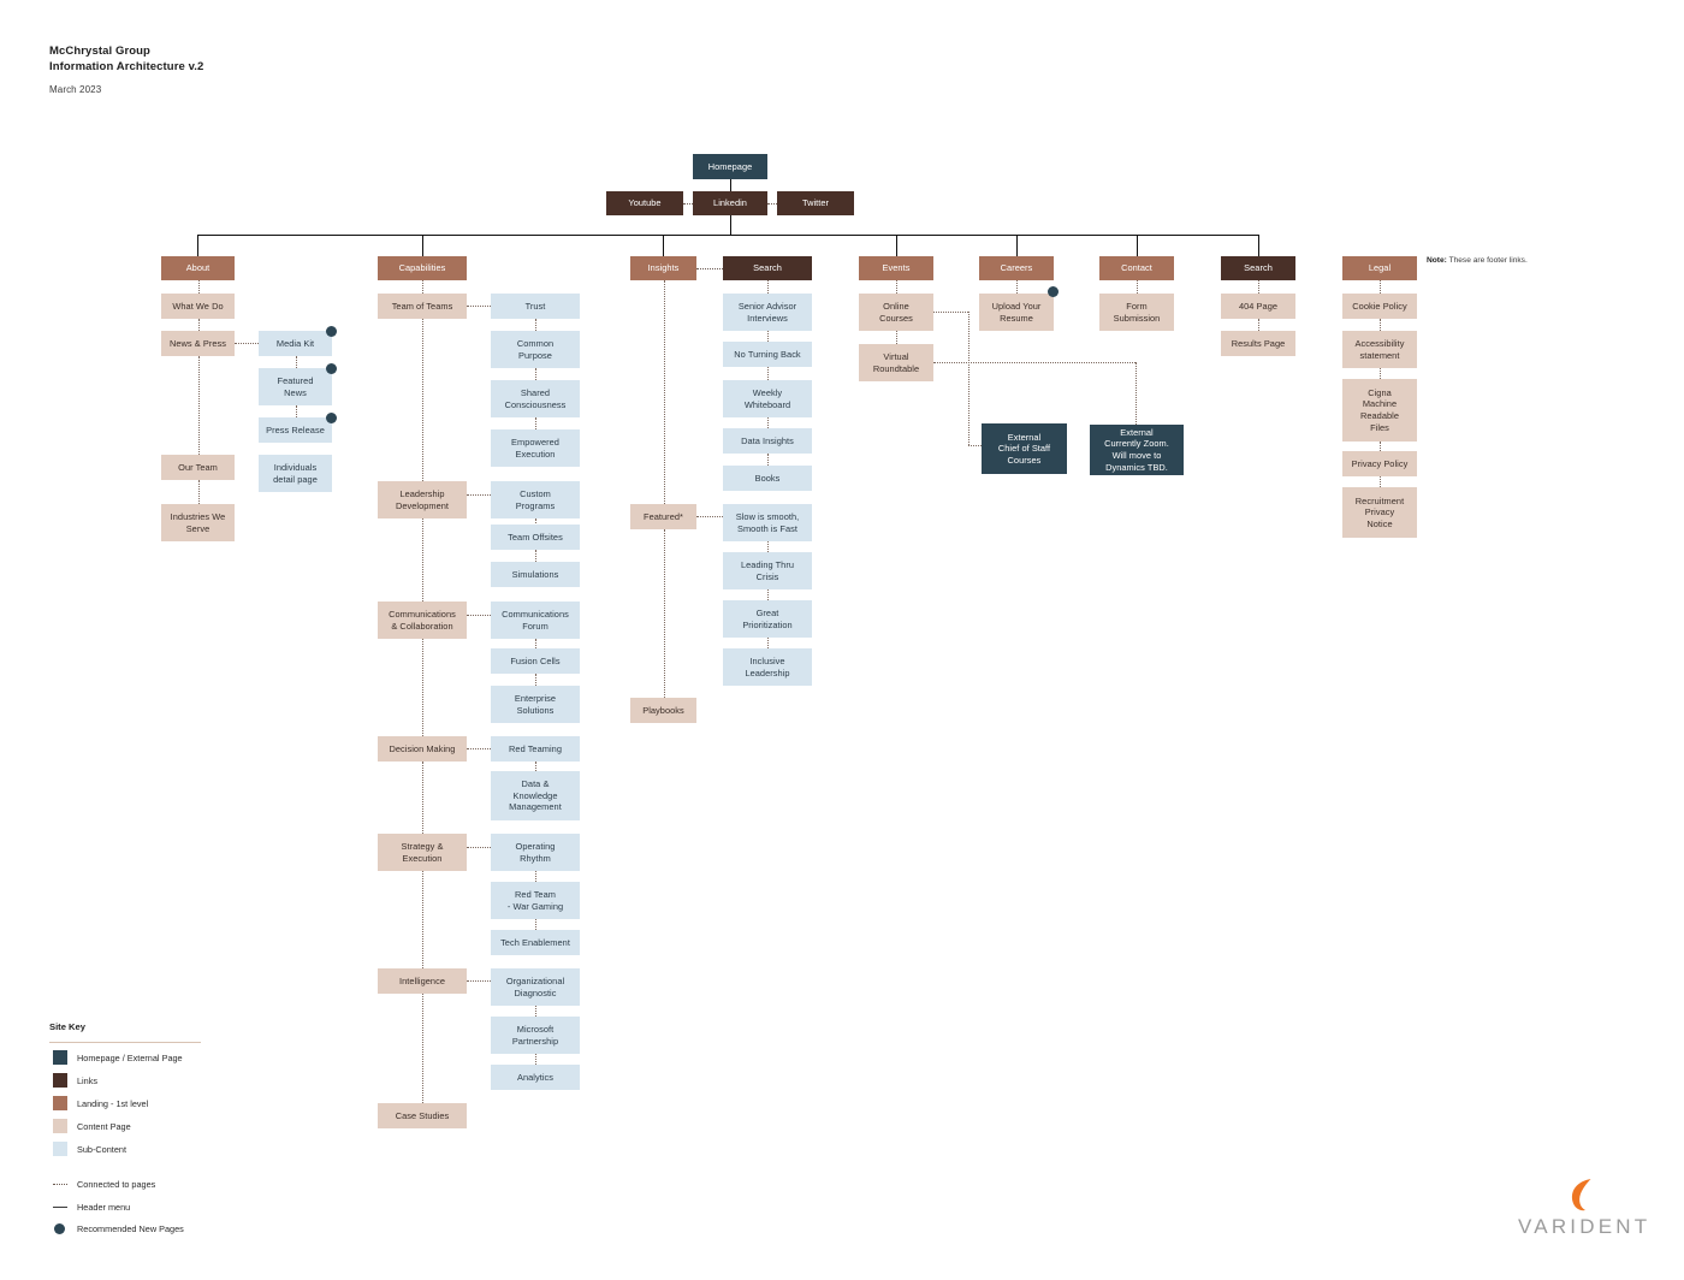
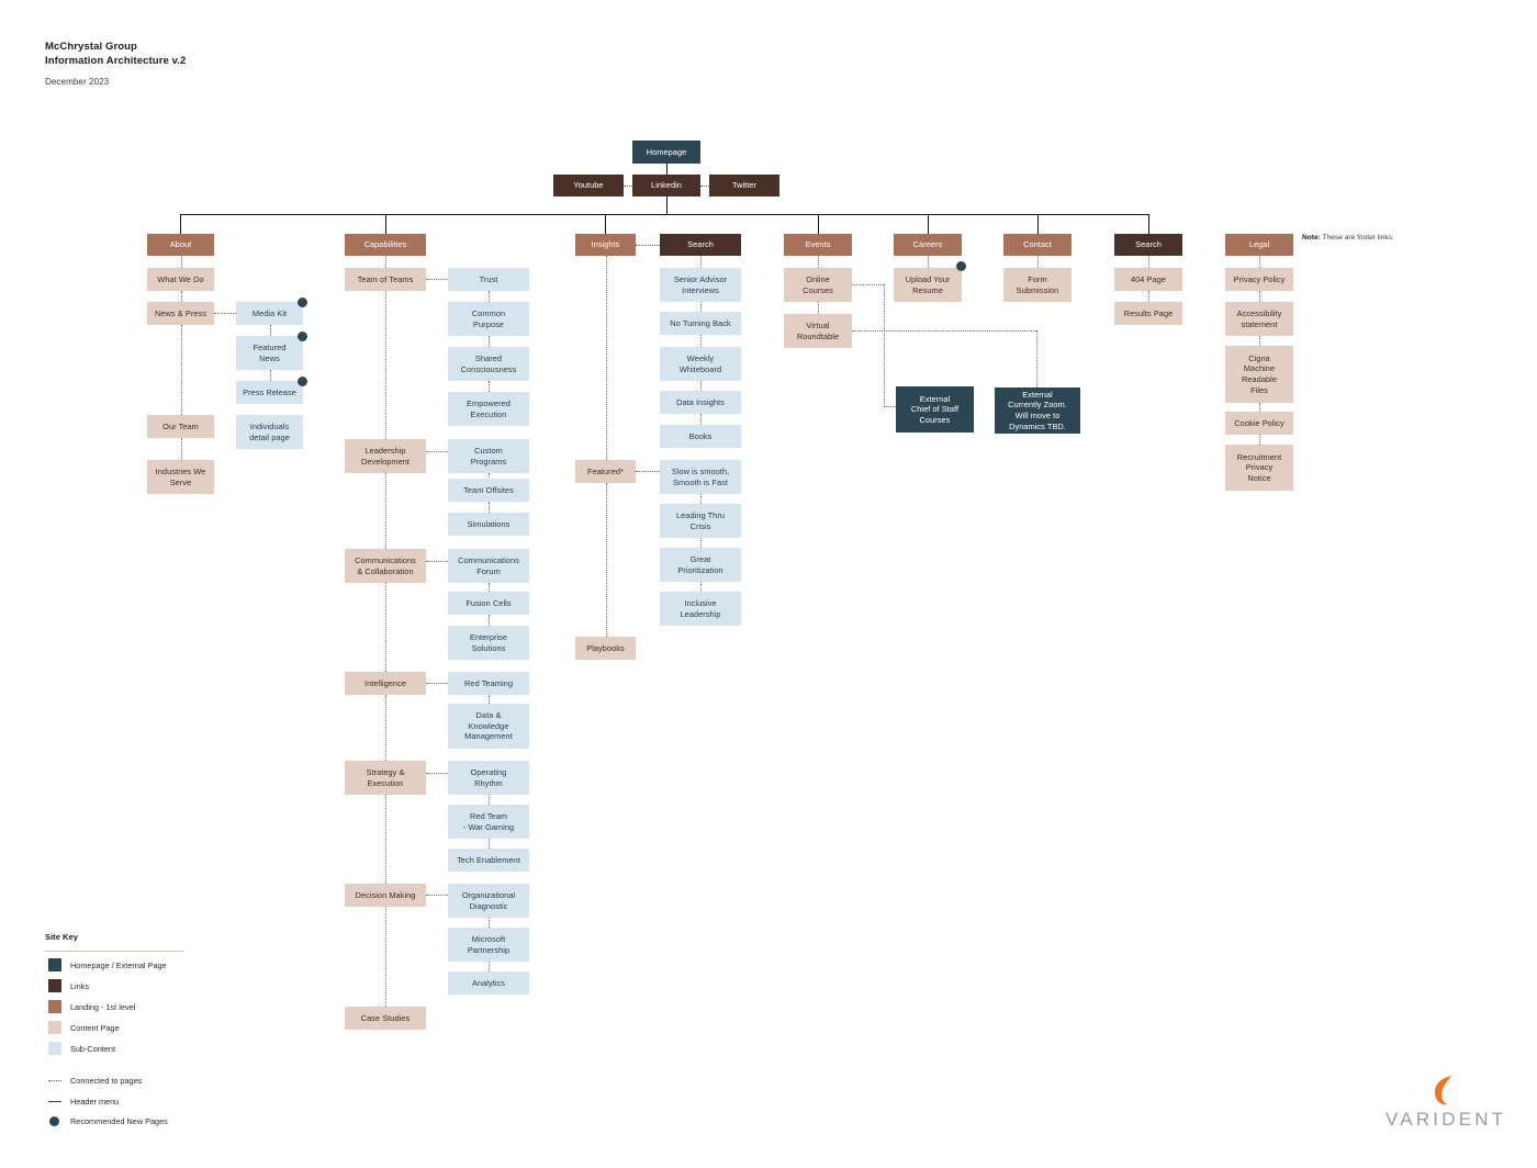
  McChrystal Group
  Information Architecture v.2
- March 2023
+ December 2023
  Homepage
  Youtube
  Linkedin
  Twitter
  About
  What We Do
  News & Press
  Our Team
  Industries We
  Serve
  Media Kit
  Featured
  News
  Press Release
  Individuals
  detail page
  Capabilities
  Team of Teams
  Leadership
  Development
  Communications
  & Collaboration
- Decision Making
+ Intelligence
  Strategy &
  Execution
- Intelligence
+ Decision Making
  Case Studies
  Trust
  Common
  Purpose
  Shared
  Consciousness
  Empowered
  Execution
  Custom
  Programs
  Team Offsites
  Simulations
  Communications
  Forum
  Fusion Cells
  Enterprise
  Solutions
  Red Teaming
  Data &
  Knowledge
  Management
  Operating
  Rhythm
  Red Team
  - War Gaming
  Tech Enablement
  Organizational
  Diagnostic
  Microsoft
  Partnership
  Analytics
  Insights
  Search
  Featured*
  Playbooks
  Senior Advisor
  Interviews
  No Turning Back
  Weekly
  Whiteboard
  Data Insights
  Books
  Slow is smooth,
  Smooth is Fast
  Leading Thru
  Crisis
  Great
  Prioritization
  Inclusive
  Leadership
  Events
  Online
  Courses
  Virtual
  Roundtable
  External
  Chief of Staff
  Courses
  External
  Currently Zoom.
  Will move to
  Dynamics TBD.
  Careers
  Upload Your
  Resume
  Contact
  Form
  Submission
  Search
  404 Page
  Results Page
  Legal
- Cookie Policy
+ Privacy Policy
  Accessibility
  statement
  Cigna
  Machine
  Readable
  Files
- Privacy Policy
+ Cookie Policy
  Recruitment
  Privacy
  Notice
  Site Key
  Homepage / External Page
  Links
  Landing - 1st level
  Content Page
  Sub-Content
  Connected to pages
  Header menu
  Recommended New Pages
  VARIDENT
